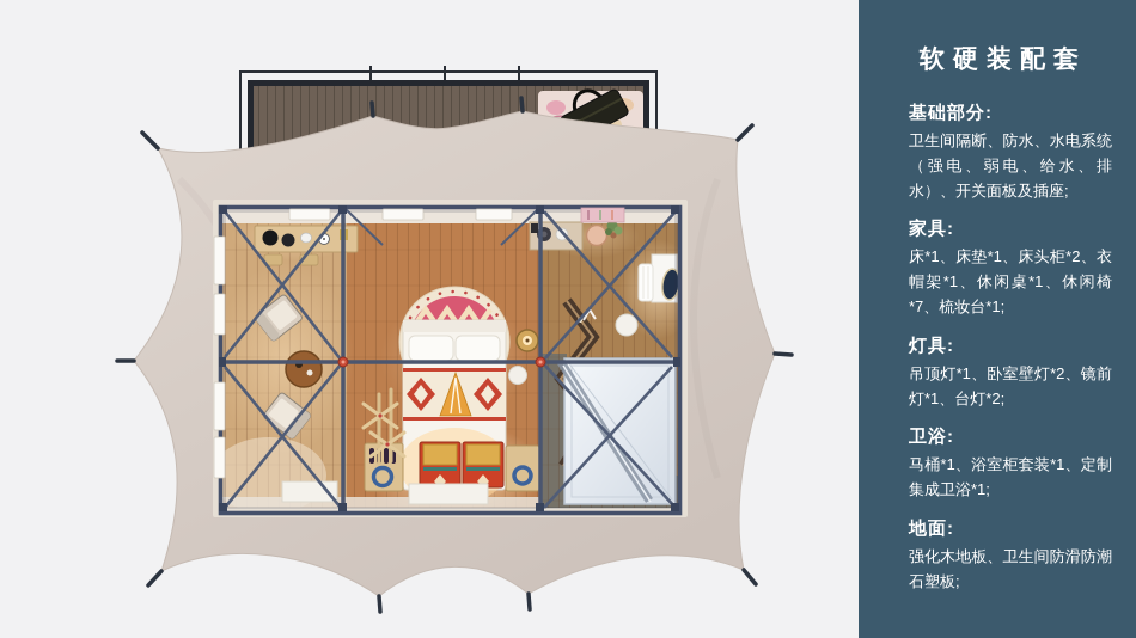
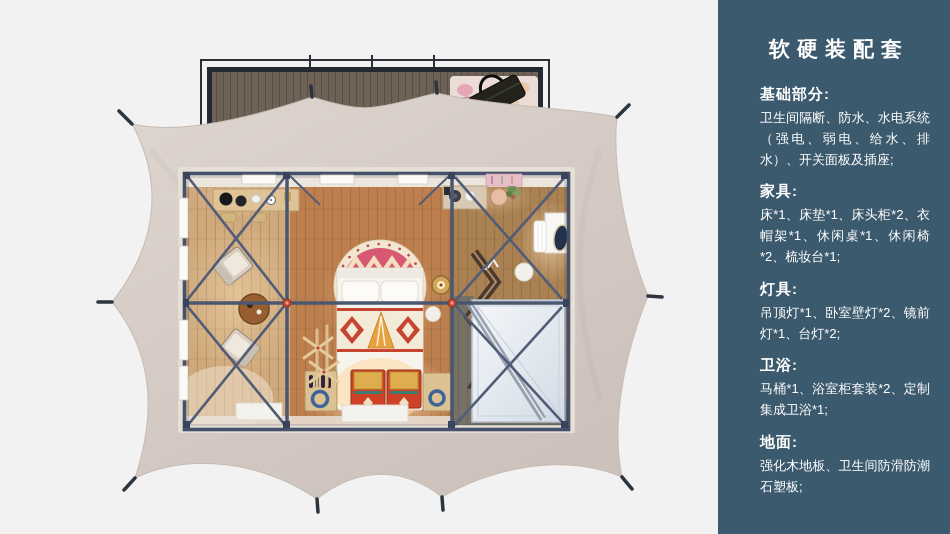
  软硬装配套
  基础部分:
  卫生间隔断、防水、水电系统（强电、弱电、给水、排水）、开关面板及插座;
  家具:
- 床*1、床垫*1、床头柜*2、衣帽架*1、休闲桌*1、休闲椅*7、梳妆台*1;
+ 床*1、床垫*1、床头柜*2、衣帽架*1、休闲桌*1、休闲椅*2、梳妆台*1;
  灯具:
  吊顶灯*1、卧室壁灯*2、镜前灯*1、台灯*2;
  卫浴:
- 马桶*1、浴室柜套装*1、定制集成卫浴*1;
+ 马桶*1、浴室柜套装*2、定制集成卫浴*1;
  地面:
  强化木地板、卫生间防滑防潮石塑板;
